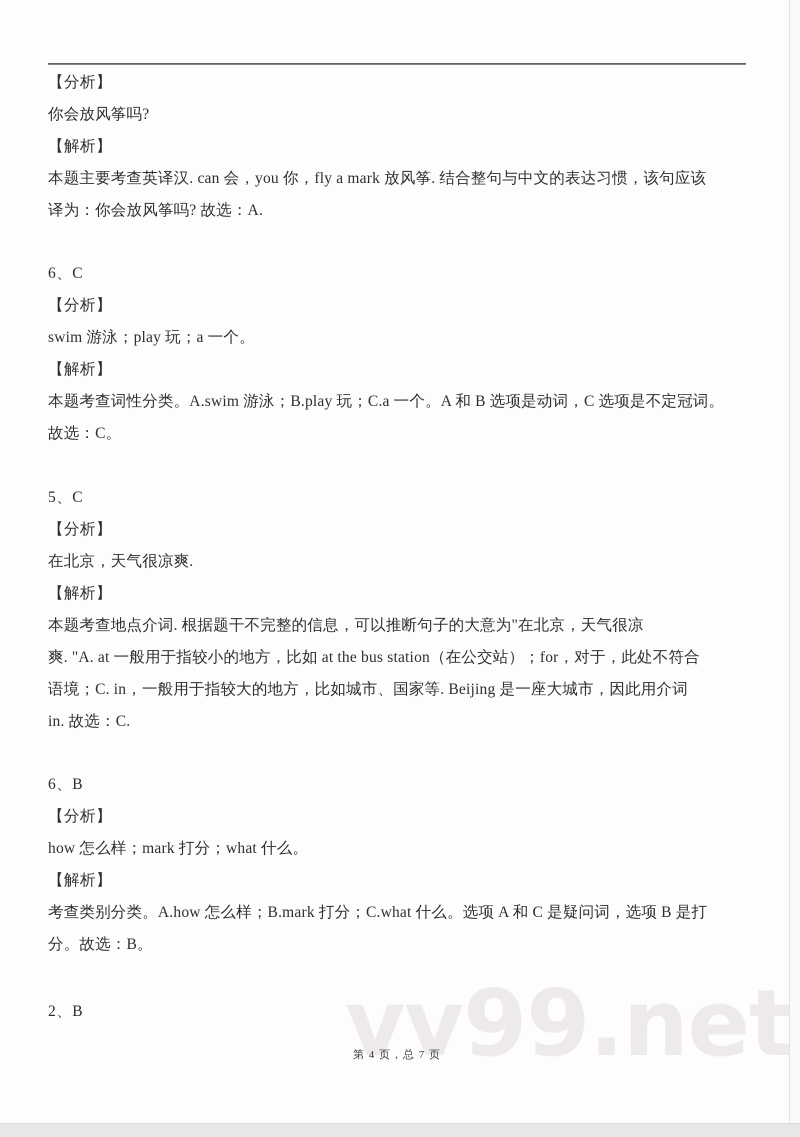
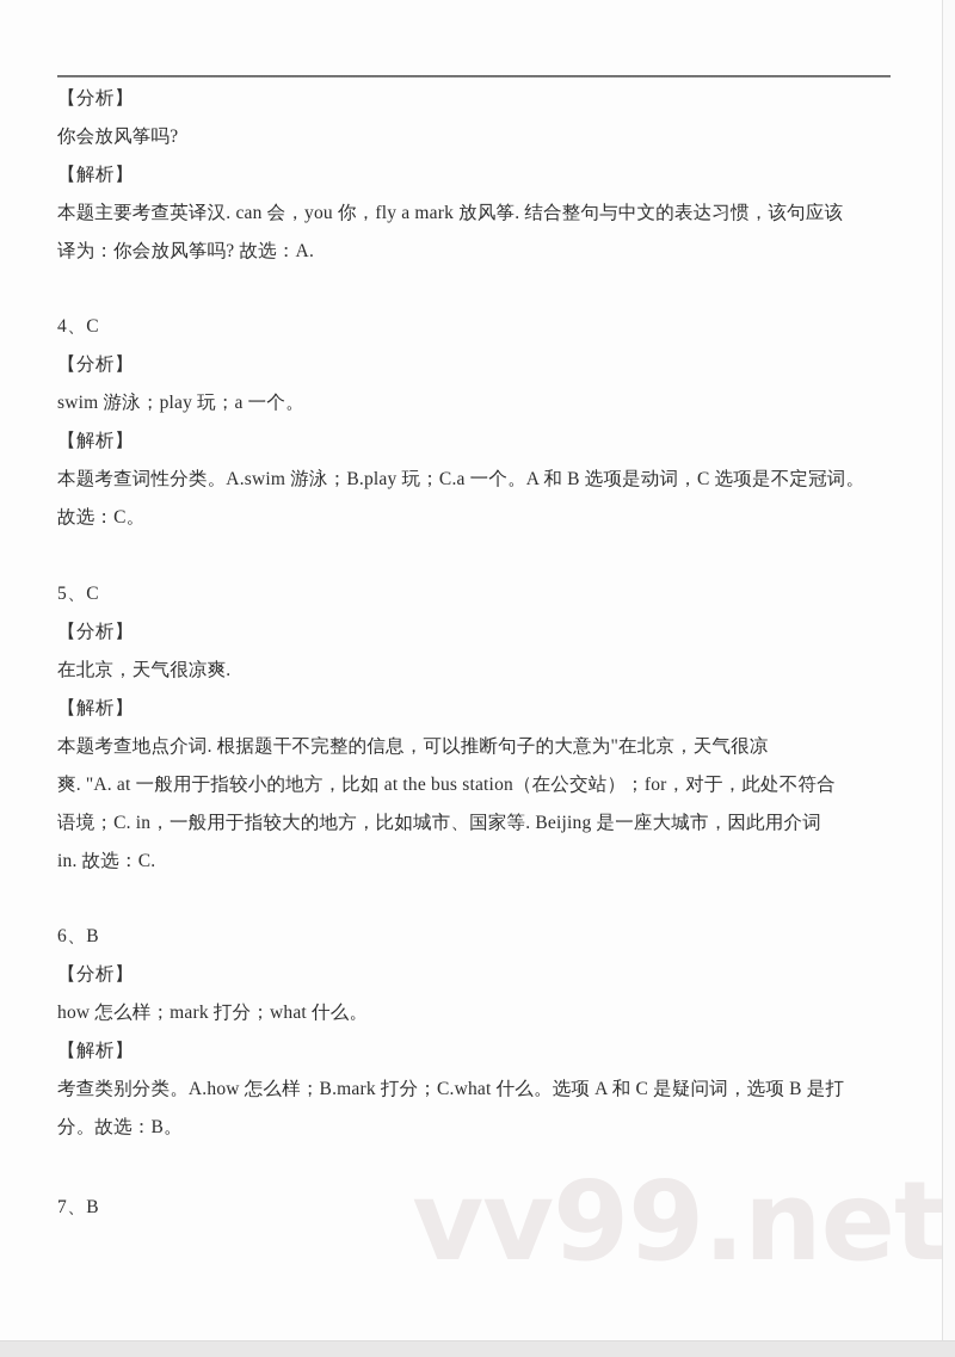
  vv99.net
  【分析】
  你会放风筝吗?
  【解析】
  本题主要考查英译汉. can 会，you 你，fly a mark 放风筝. 结合整句与中文的表达习惯，该句应该
  译为：你会放风筝吗? 故选：A.
- 6、C
+ 4、C
  【分析】
  swim 游泳；play 玩；a 一个。
  【解析】
  本题考查词性分类。A.swim 游泳；B.play 玩；C.a 一个。A 和 B 选项是动词，C 选项是不定冠词。
  故选：C。
  5、C
  【分析】
  在北京，天气很凉爽.
  【解析】
  本题考查地点介词. 根据题干不完整的信息，可以推断句子的大意为"在北京，天气很凉
  爽. "A. at 一般用于指较小的地方，比如 at the bus station（在公交站）；for，对于，此处不符合
  语境；C. in，一般用于指较大的地方，比如城市、国家等. Beijing 是一座大城市，因此用介词
  in. 故选：C.
  6、B
  【分析】
  how 怎么样；mark 打分；what 什么。
  【解析】
  考查类别分类。A.how 怎么样；B.mark 打分；C.what 什么。选项 A 和 C 是疑问词，选项 B 是打
  分。故选：B。
- 2、B
+ 7、B
- 第 4 页，总 7 页
